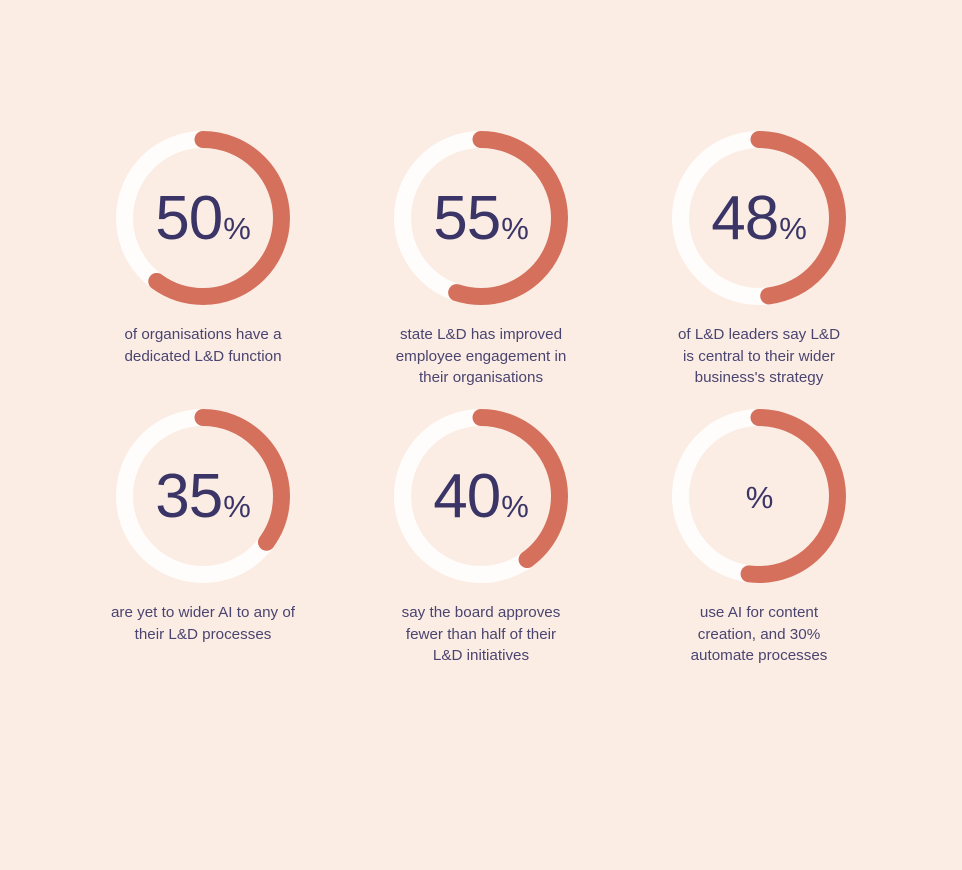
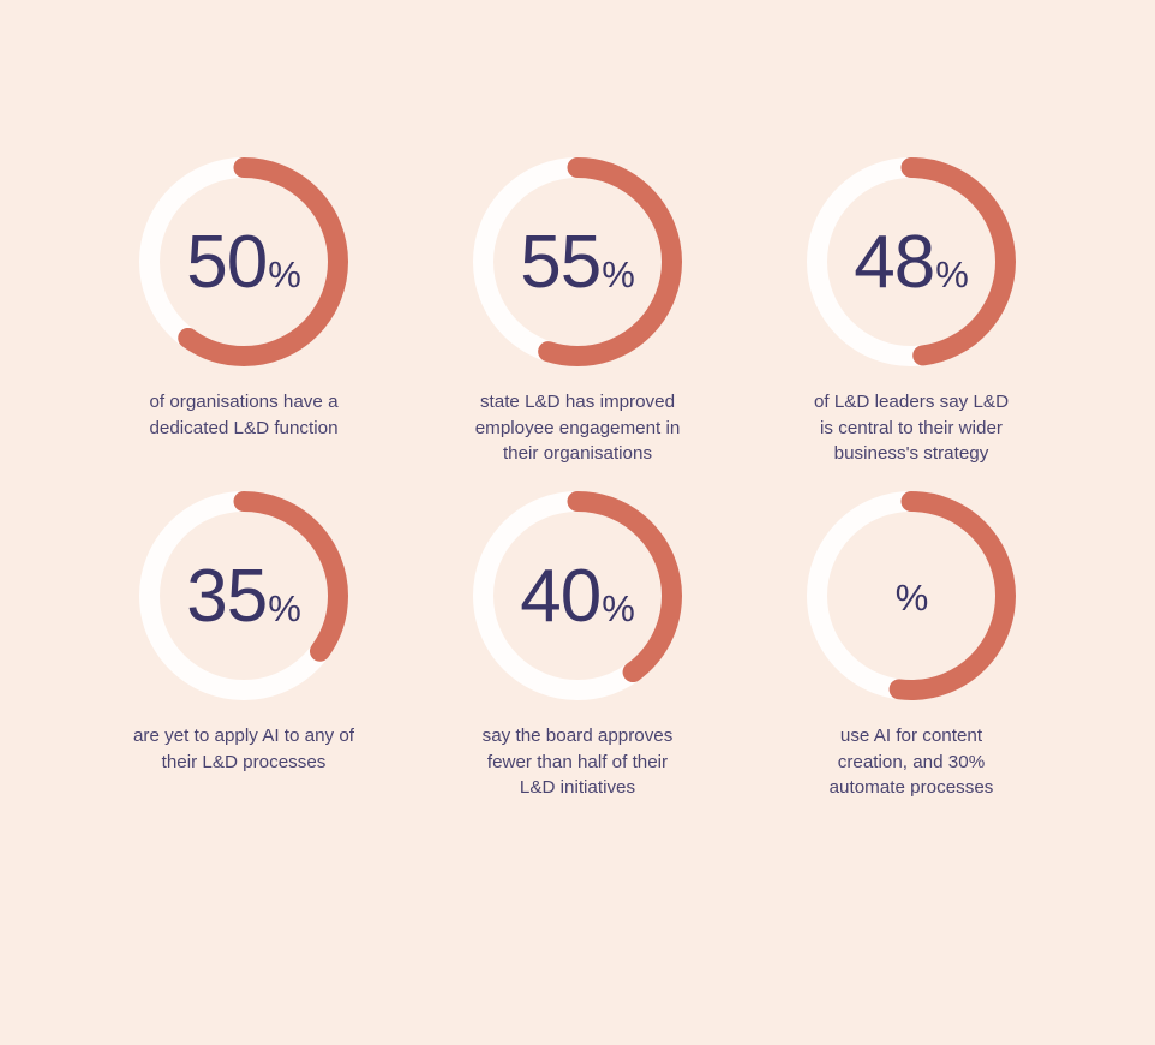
  50
  %
  of organisations have a
  dedicated L&D function
  55
  %
  state L&D has improved
  employee engagement in
  their organisations
  48
  %
  of L&D leaders say L&D
  is central to their wider
  business's strategy
  35
  %
- are yet to wider AI to any of
+ are yet to apply AI to any of
  their L&D processes
  40
  %
  say the board approves
  fewer than half of their
  L&D initiatives
  %
  use AI for content
  creation, and 30%
  automate processes
